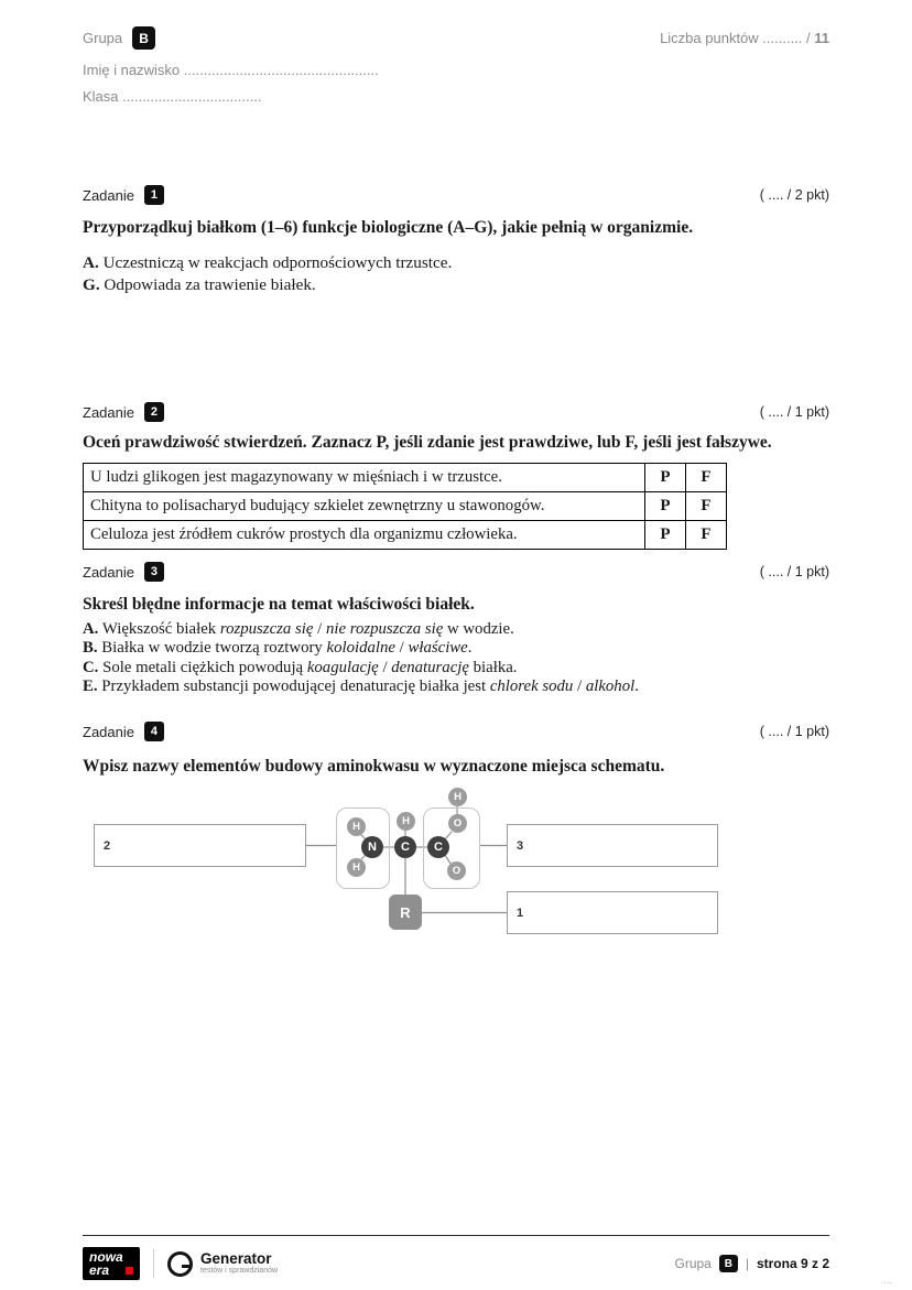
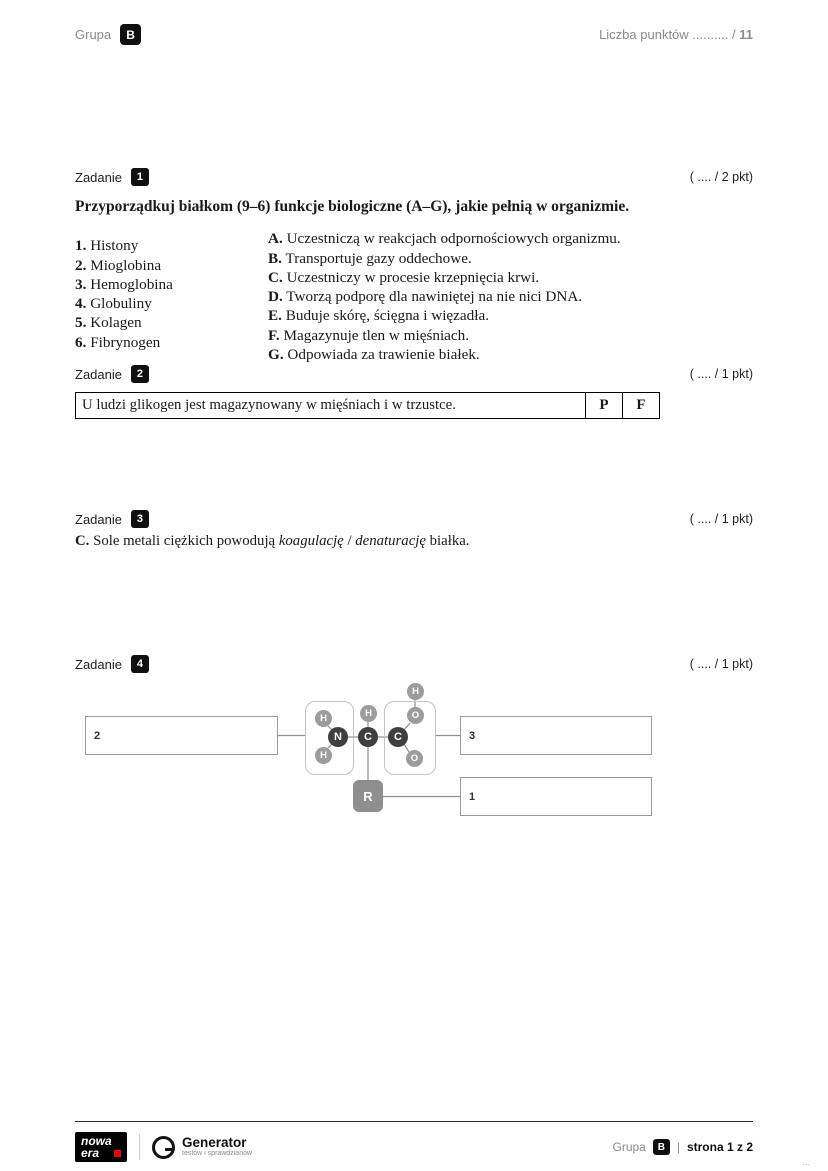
  Grupa
  B
  Liczba punktów .......... / 11
- Imię i nazwisko .................................................
- Klasa ...................................
  Zadanie
  1
  ( .... / 2 pkt)
- Przyporządkuj białkom (1–6) funkcje biologiczne (A–G), jakie pełnią w organizmie.
+ Przyporządkuj białkom (9–6) funkcje biologiczne (A–G), jakie pełnią w organizmie.
+ 1. Histony
+ 2. Mioglobina
+ 3. Hemoglobina
+ 4. Globuliny
+ 5. Kolagen
+ 6. Fibrynogen
- A. Uczestniczą w reakcjach odpornościowych trzustce.
+ A. Uczestniczą w reakcjach odpornościowych organizmu.
+ B. Transportuje gazy oddechowe.
+ C. Uczestniczy w procesie krzepnięcia krwi.
+ D. Tworzą podporę dla nawiniętej na nie nici DNA.
+ E. Buduje skórę, ścięgna i więzadła.
+ F. Magazynuje tlen w mięśniach.
  G. Odpowiada za trawienie białek.
  Zadanie
  2
  ( .... / 1 pkt)
- Oceń prawdziwość stwierdzeń. Zaznacz P, jeśli zdanie jest prawdziwe, lub F, jeśli jest fałszywe.
  U ludzi glikogen jest magazynowany w mięśniach i w trzustce.	P	F
- Chityna to polisacharyd budujący szkielet zewnętrzny u stawonogów.	P	F
- Celuloza jest źródłem cukrów prostych dla organizmu człowieka.	P	F
  Zadanie
  3
  ( .... / 1 pkt)
- Skreśl błędne informacje na temat właściwości białek.
- A. Większość białek rozpuszcza się / nie rozpuszcza się w wodzie.
- B. Białka w wodzie tworzą roztwory koloidalne / właściwe.
  C. Sole metali ciężkich powodują koagulację / denaturację białka.
- E. Przykładem substancji powodującej denaturację białka jest chlorek sodu / alkohol.
  Zadanie
  4
  ( .... / 1 pkt)
- Wpisz nazwy elementów budowy aminokwasu w wyznaczone miejsca schematu.
  2
  3
  1
  H
  N
  H
  H
  C
  C
  H
  O
  O
  R
  nowa
  era
  Generator
  Grupa
  B
  |
- strona 9 z 2
+ strona 1 z 2
  ...
